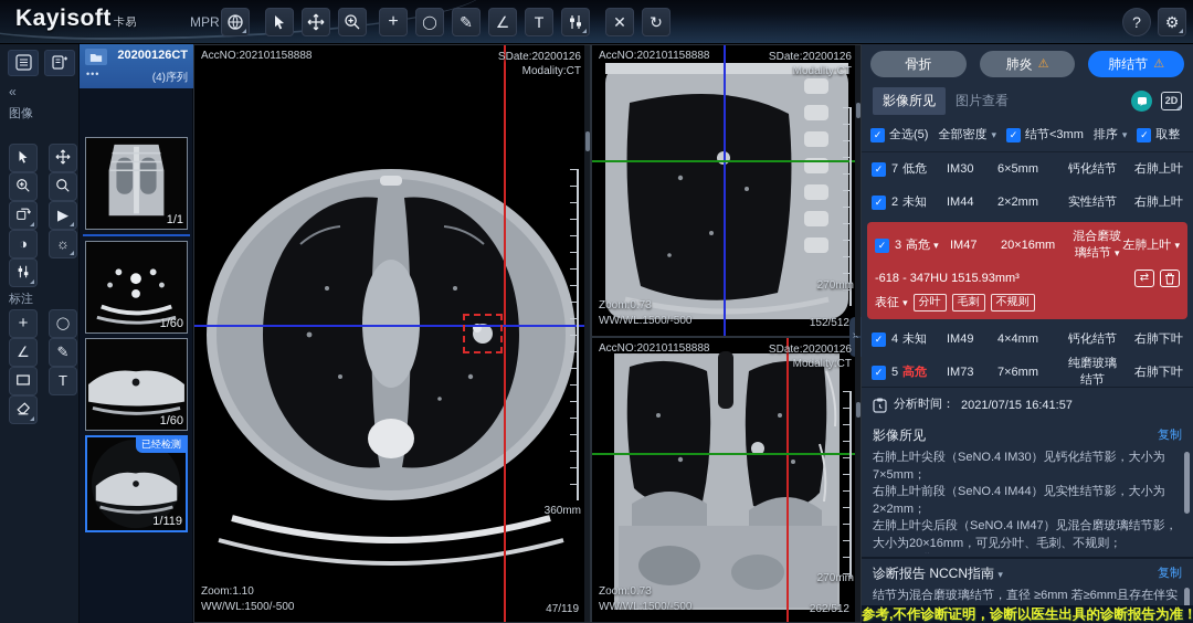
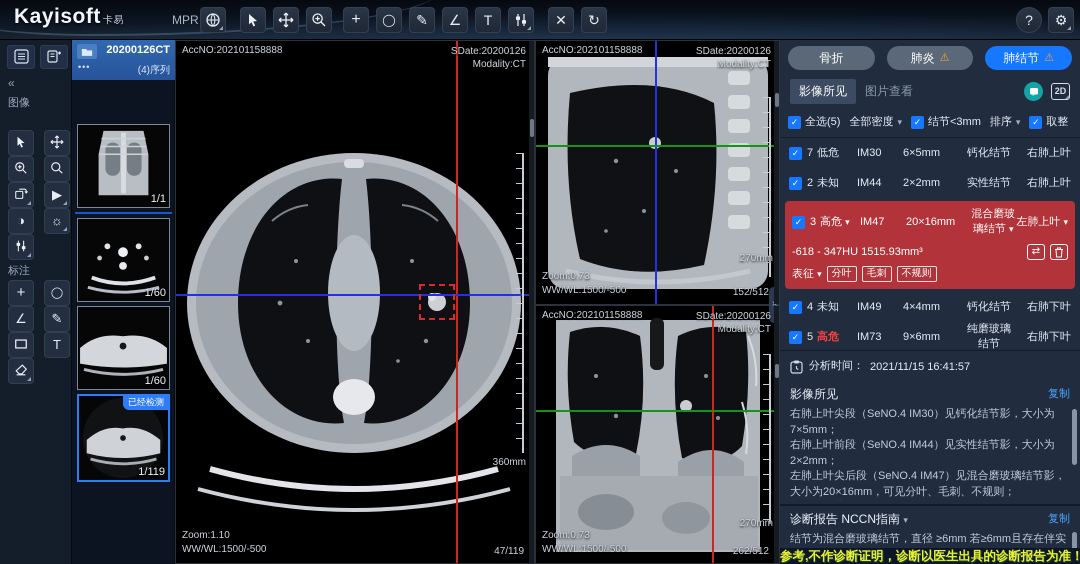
  Kayisoft 卡易
  MPR
  +
  ◯
  ✎
  ∠
  T
  ✕
  ↻
  ?
  ⚙
  «
  图像
  ▶
  ◑
  ☼
  标注
  +
  ◯
  ∠
  ✎
  T
  20200126CT
  •••
  (4)序列
  1/1
  1/60
  1/60
  已经检测
  1/119
  360mm
  AccNO:202101158888
  SDate:20200126
  Modality:CT
  Zoom:1.10
  WW/WL:1500/-500
  47/119
  270mm
  AccNO:202101158888
  SDate:20200126
  Modality:CT
  Zoom:0.73
  WW/WL:1500/-500
  152/512
  270mm
  AccNO:202101158888
  SDate:20200126
  Modality:CT
  Zoom:0.73
  WW/WL:1500/-500
  262/512
  ×
  骨折
  肺炎
  ⚠
  肺结节
  ⚠
  影像所见
  图片查看
  2D
  ✓
  全选(5)
  全部密度
  ▾
  ✓
  结节<3mm
  排序
  ▾
  ✓
  取整
  ✓
  7
  低危
  IM30
  6×5mm
  钙化结节
  右肺上叶
  ✓
  2
  未知
  IM44
  2×2mm
  实性结节
  右肺上叶
  ✓
  3
  高危 ▾
  IM47
  20×16mm
  混合磨玻璃结节 ▾
  左肺上叶 ▾
  -618 - 347HU 1515.93mm³
  ⇄
  表征 ▾
  分叶
  毛刺
  不规则
  ✓
  4
  未知
  IM49
  4×4mm
  钙化结节
  右肺下叶
  ✓
  5
  高危
  IM73
- 7×6mm
+ 9×6mm
  纯磨玻璃结节
  右肺下叶
  分析时间：
- 2021/07/15 16:41:57
+ 2021/11/15 16:41:57
  影像所见
  复制
  右肺上叶尖段（SeNO.4 IM30）见钙化结节影，大小为7×5mm；
  右肺上叶前段（SeNO.4 IM44）见实性结节影，大小为2×2mm；
  左肺上叶尖后段（SeNO.4 IM47）见混合磨玻璃结节影，大小为20×16mm，可见分叶、毛刺、不规则；
  诊断报告 NCCN指南 ▾
  复制
  参考,不作诊断证明，诊断以医生出具的诊断报告为准！
